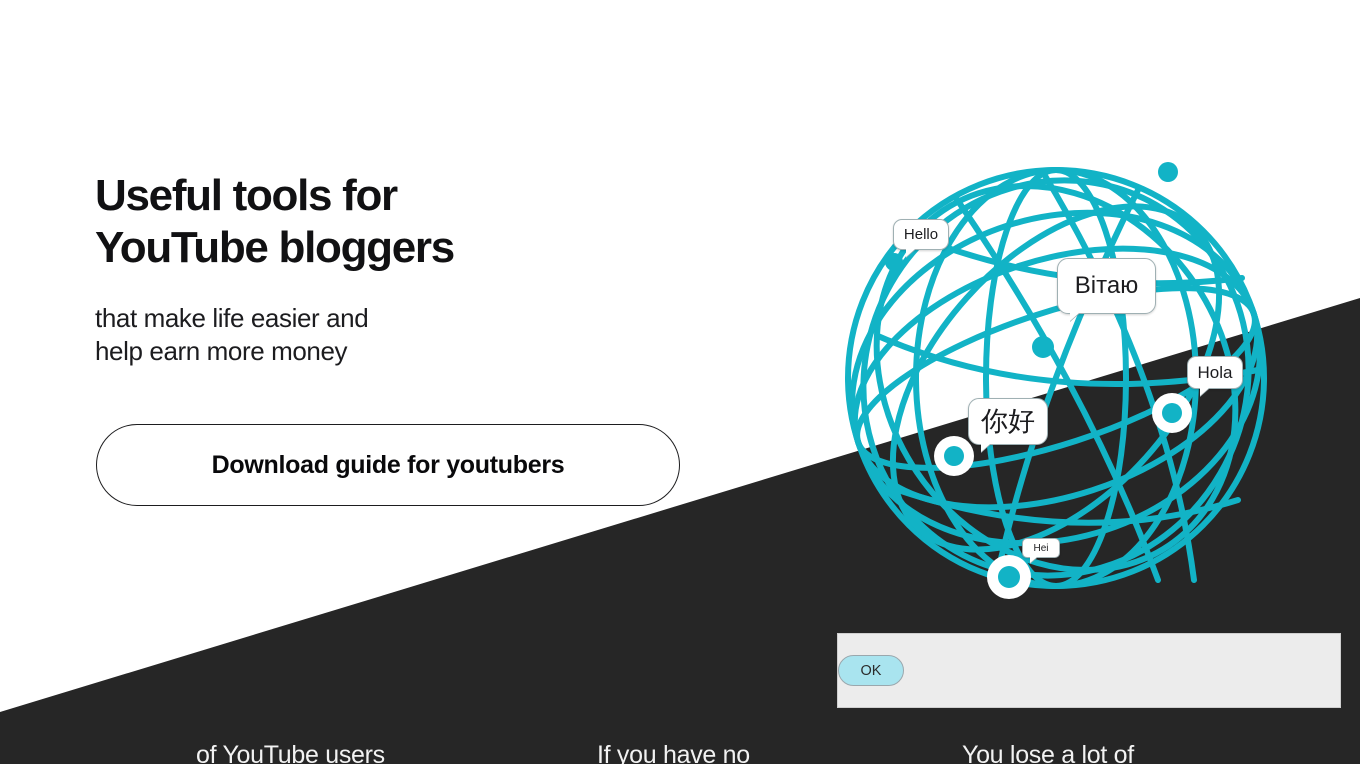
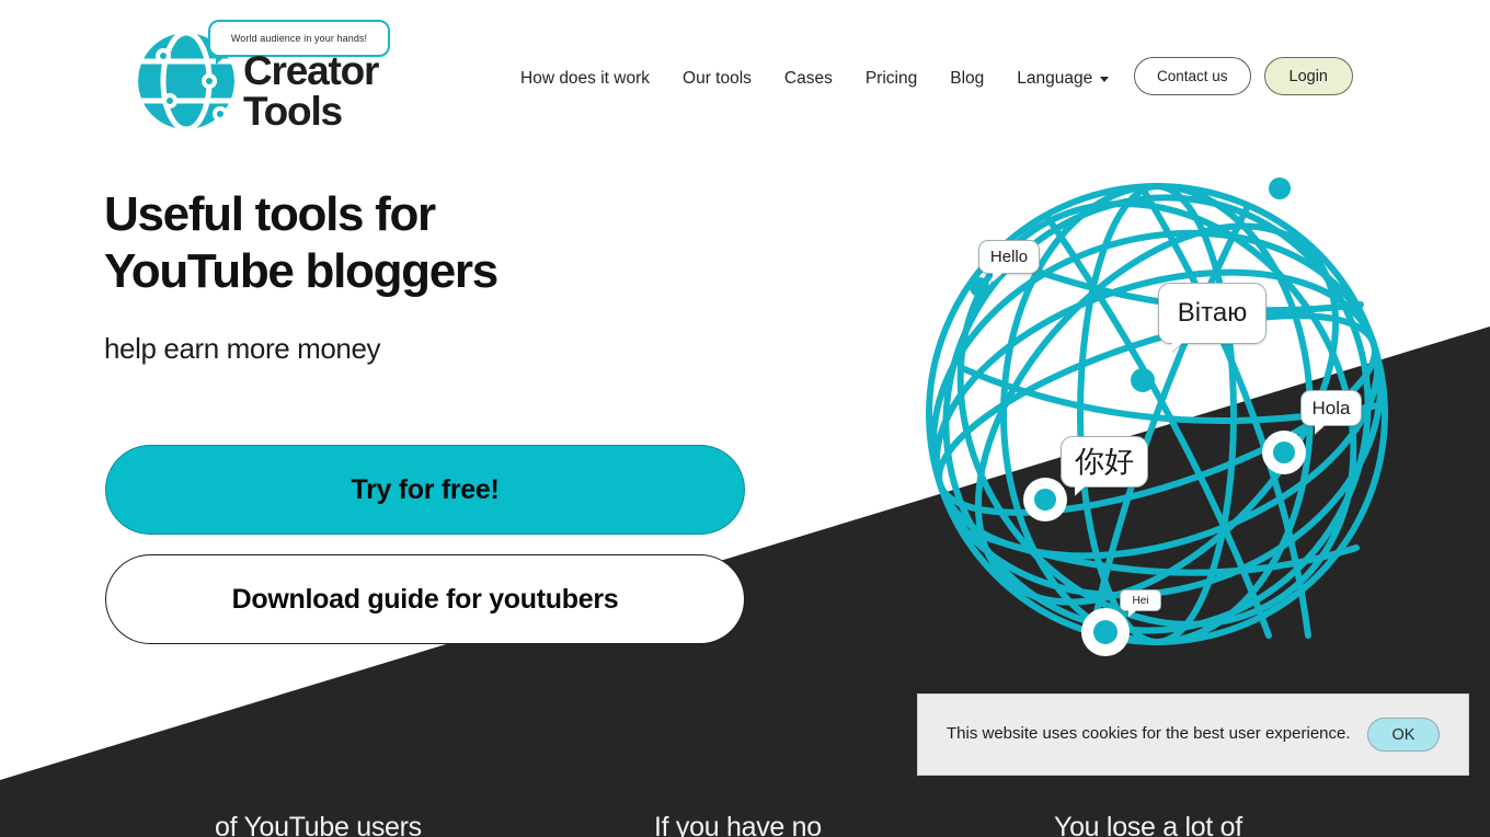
+ World audience in your hands!
+ Creator
+ Tools
+ How does it work
+ Our tools
+ Cases
+ Pricing
+ Blog
+ Language
+ Contact us
+ Login
  Useful tools for
  YouTube bloggers
- that make life easier and
  help earn more money
+ Try for free!
  Download guide for youtubers
  Hello
  Вітаю
  Hola
  你好
  Hei
+ This website uses cookies for the best user experience.
  OK
  of YouTube users
  If you have no
  You lose a lot of
